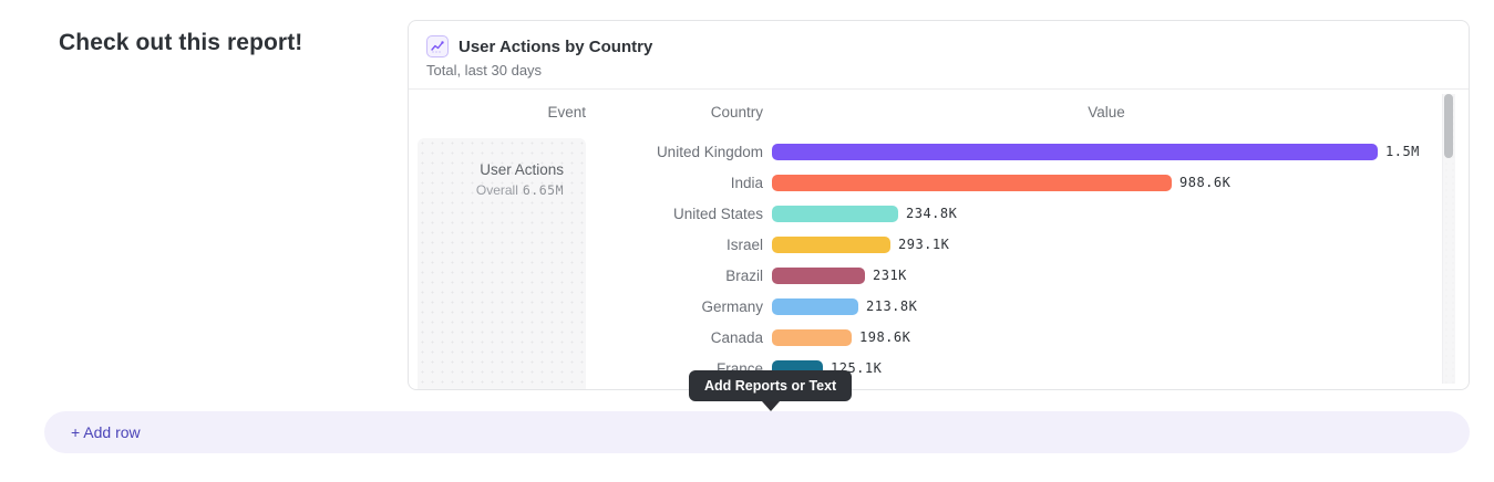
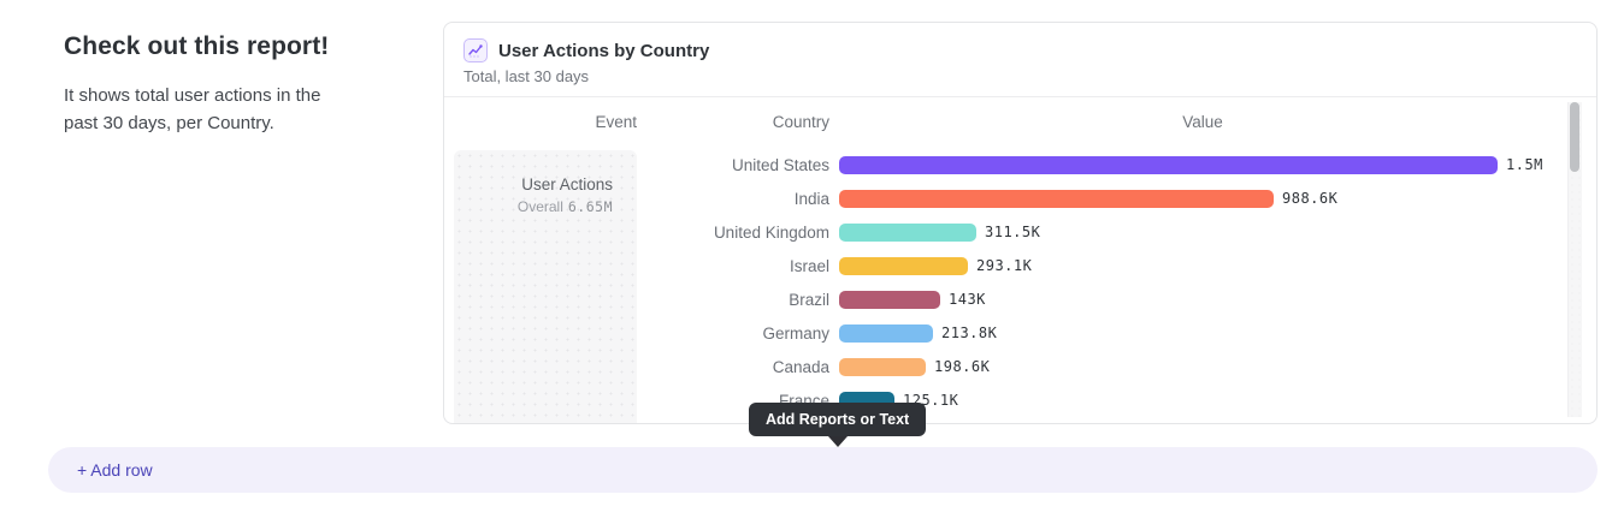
  Check out this report!
+ It shows total user actions in the past 30 days, per Country.
  User Actions by Country
  Total, last 30 days
  Event
  Country
  Value
  User Actions
  Overall 6.65M
- United Kingdom
+ United States
  1.5M
  India
  988.6K
- United States
+ United Kingdom
- 234.8K
+ 311.5K
  Israel
  293.1K
  Brazil
- 231K
+ 143K
  Germany
  213.8K
  Canada
  198.6K
  France
  125.1K
  Add Reports or Text
  + Add row
